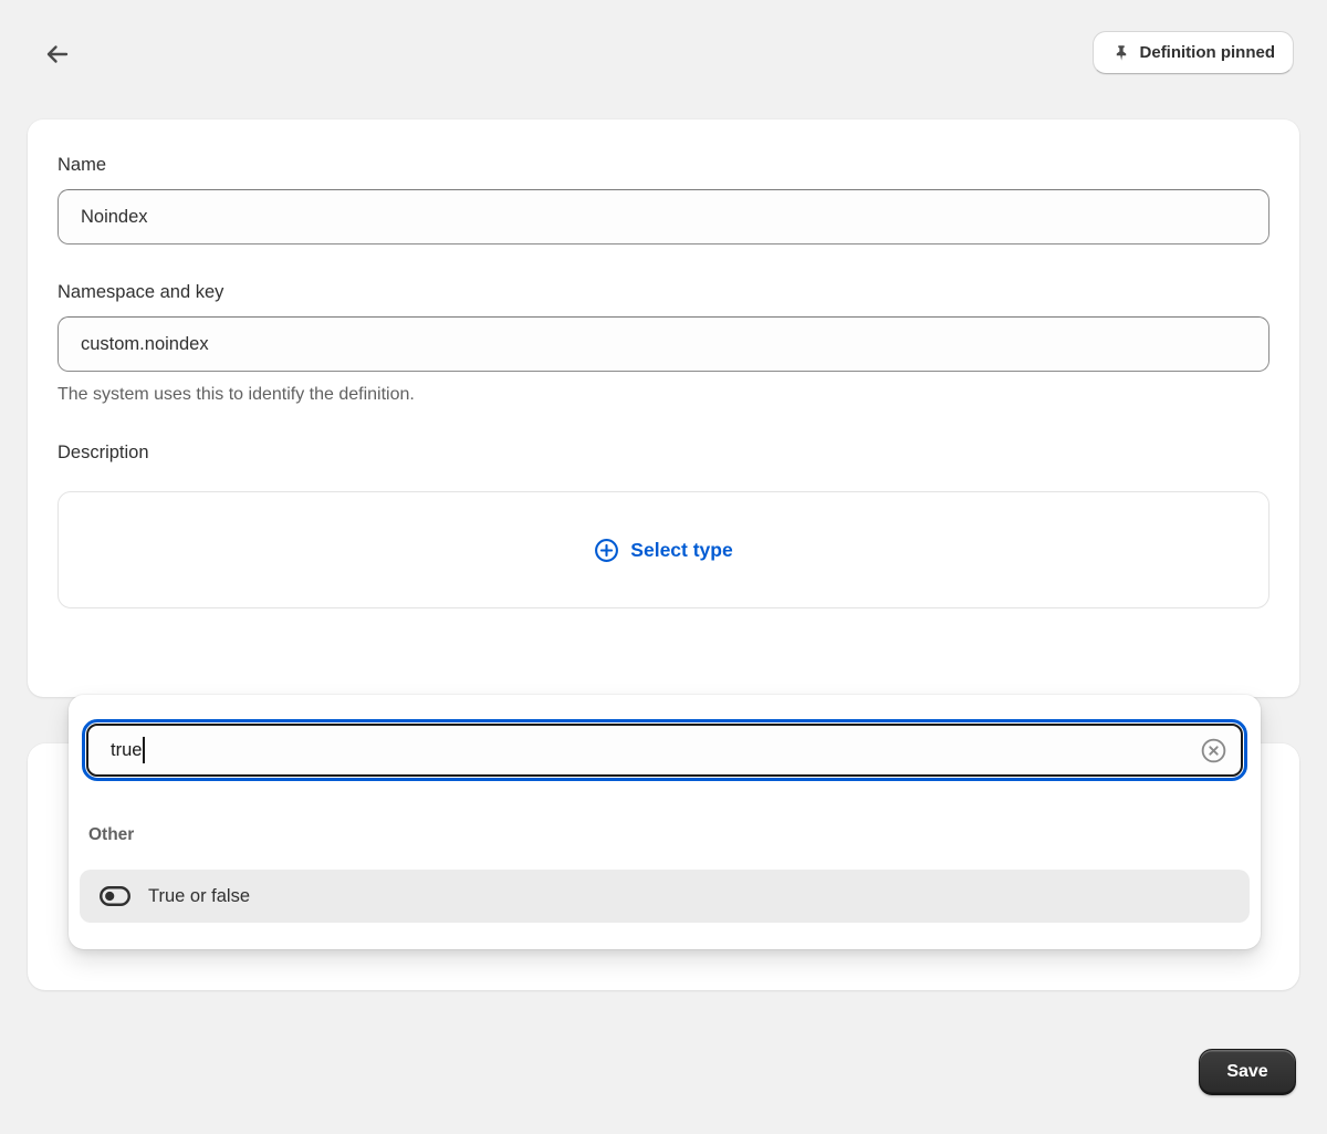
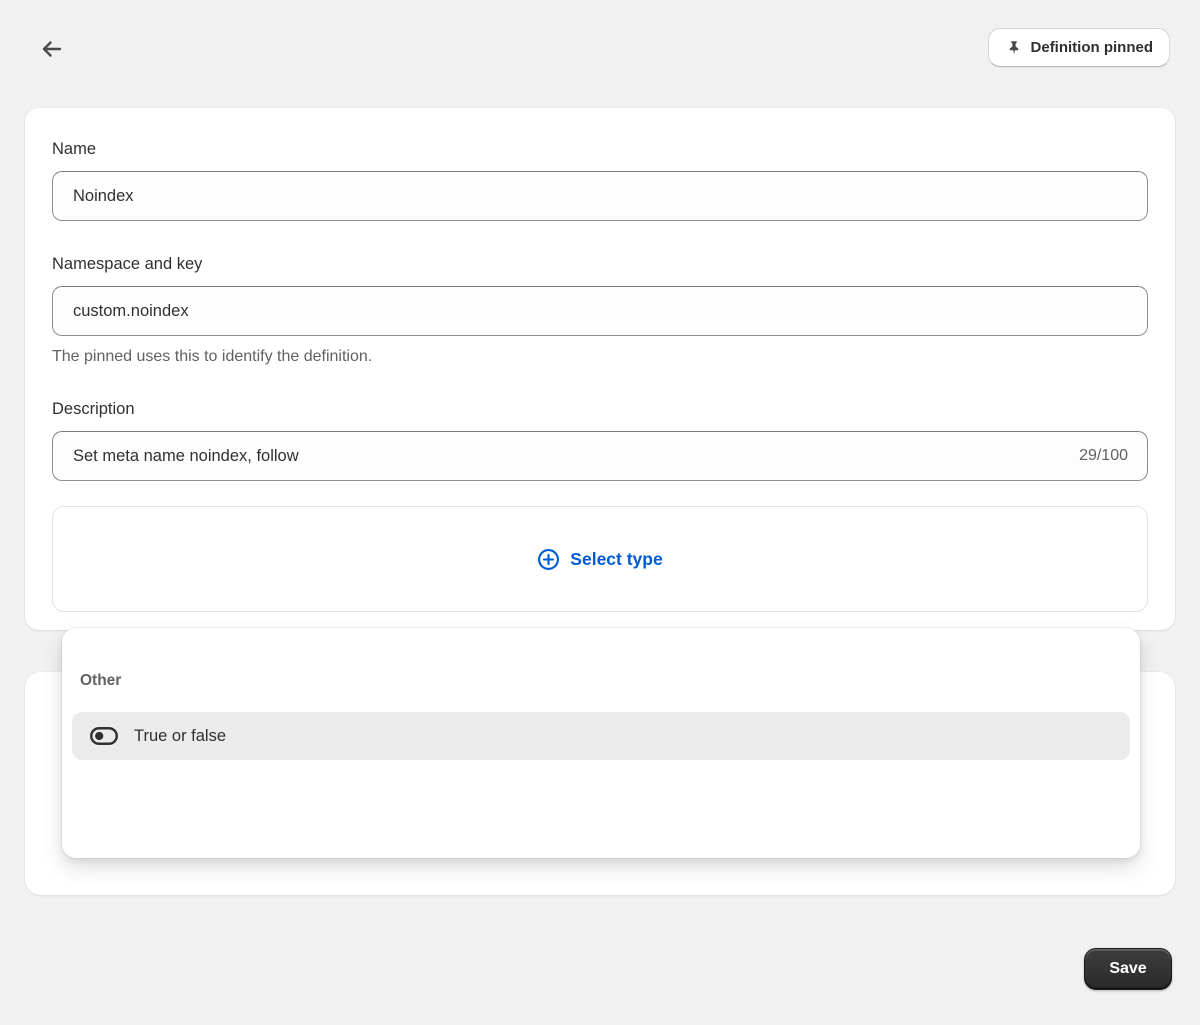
  Definition pinned
  Name
  Noindex
  Namespace and key
  custom.noindex
- The system uses this to identify the definition.
+ The pinned uses this to identify the definition.
  Description
+ Set meta name noindex, follow
+ 29/100
  Select type
- true
  Other
  True or false
  Save
